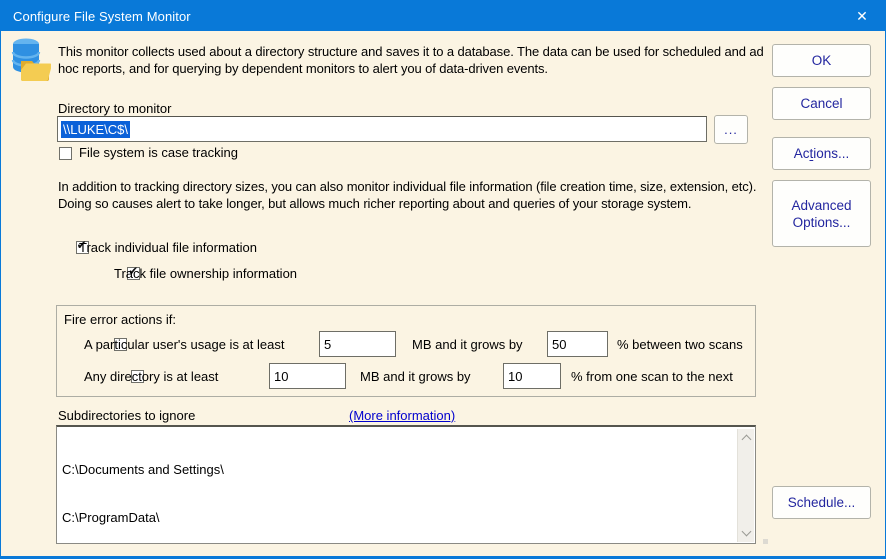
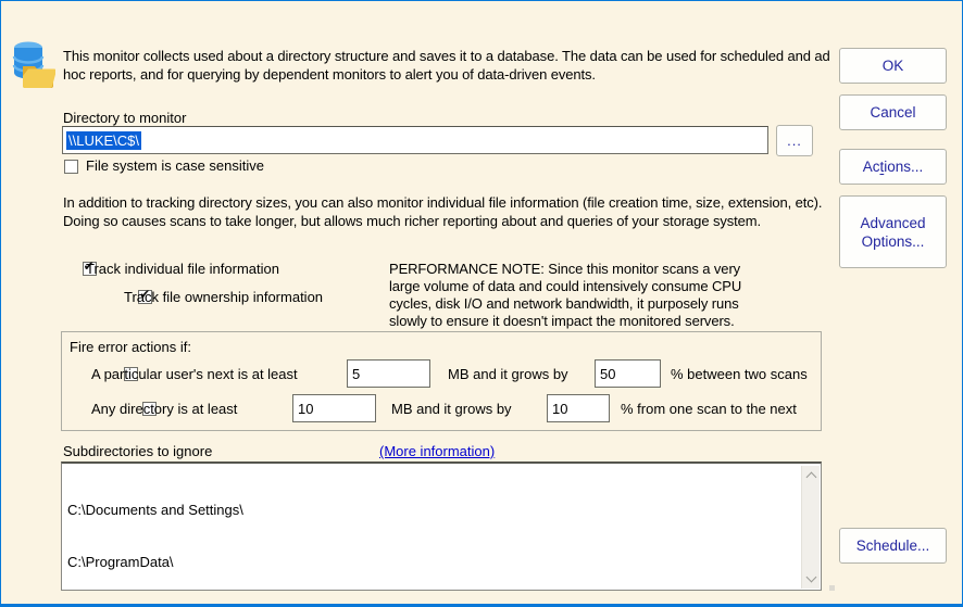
- Configure File System Monitor
- ✕
  This monitor collects used about a directory structure and saves it to a database. The data can be used for scheduled and ad hoc reports, and for querying by dependent monitors to alert you of data-driven events.
  Directory to monitor
  \\LUKE\C$\
  ...
- File system is case tracking
+ File system is case sensitive
- In addition to tracking directory sizes, you can also monitor individual file information (file creation time, size, extension, etc). Doing so causes alert to take longer, but allows much richer reporting about and queries of your storage system.
+ In addition to tracking directory sizes, you can also monitor individual file information (file creation time, size, extension, etc). Doing so causes scans to take longer, but allows much richer reporting about and queries of your storage system.
  ✔
  Track individual file information
  ✔
  Track file ownership information
+ PERFORMANCE NOTE: Since this monitor scans a very large volume of data and could intensively consume CPU cycles, disk I/O and network bandwidth, it purposely runs slowly to ensure it doesn't impact the monitored servers.
  Fire error actions if:
- A particular user's usage is at least
+ A particular user's next is at least
  5
  MB and it grows by
  50
  % between two scans
  Any directory is at least
  10
  MB and it grows by
  10
  % from one scan to the next
  Subdirectories to ignore
  (More information)
  C:\Documents and Settings\
  C:\ProgramData\
  OK
  Cancel
  Ac
  t
  ions...
  Advanced Options...
  Schedule...
